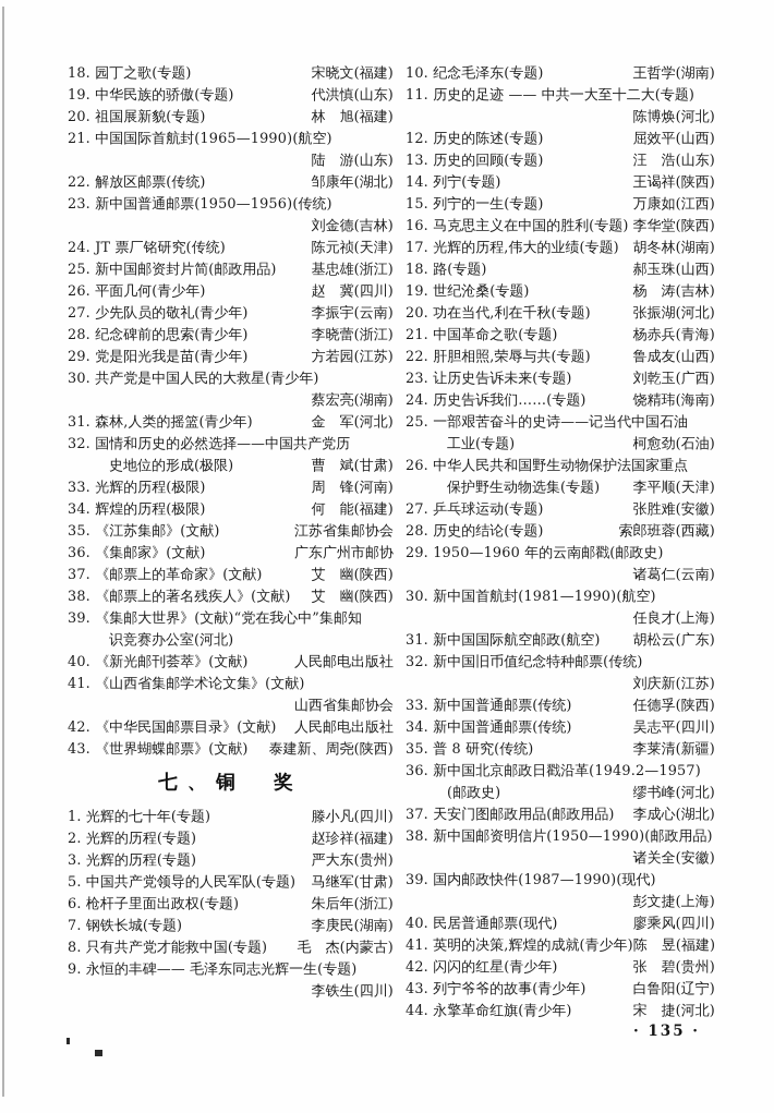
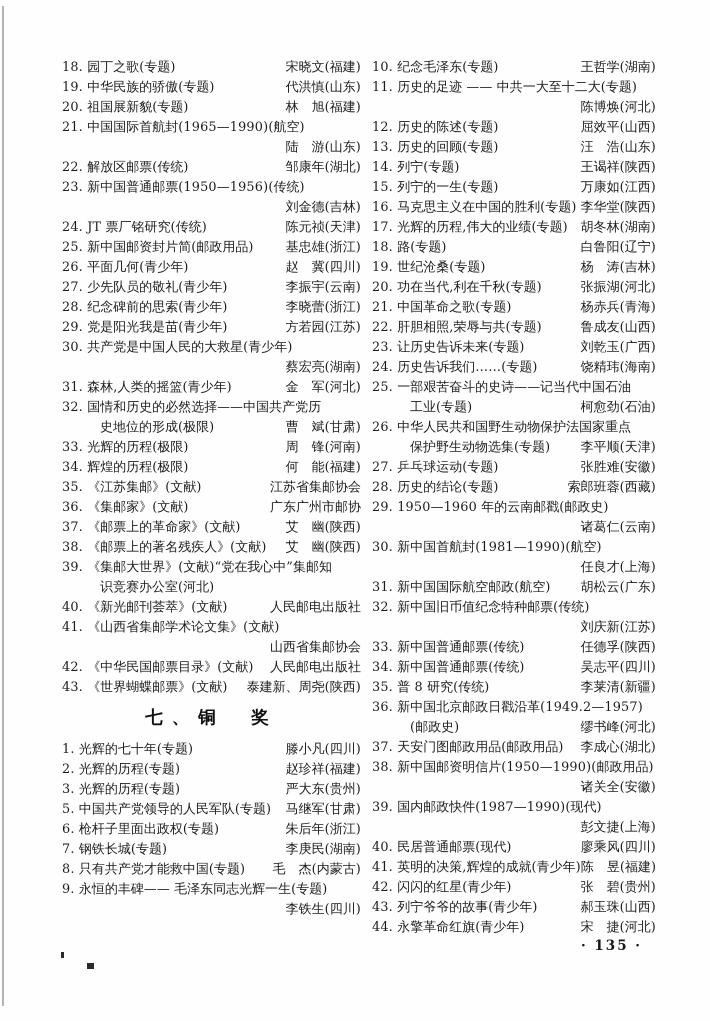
  18. 园丁之歌(专题)
  宋晓文(福建)
  19. 中华民族的骄傲(专题)
  代洪慎(山东)
  20. 祖国展新貌(专题)
  林 旭(福建)
  21. 中国国际首航封(1965—1990)(航空)
  陆 游(山东)
  22. 解放区邮票(传统)
  邹康年(湖北)
  23. 新中国普通邮票(1950—1956)(传统)
  刘金德(吉林)
  24. JT 票厂铭研究(传统)
  陈元祯(天津)
  25. 新中国邮资封片简(邮政用品)
  基忠雄(浙江)
  26. 平面几何(青少年)
  赵 冀(四川)
  27. 少先队员的敬礼(青少年)
  李振宇(云南)
  28. 纪念碑前的思索(青少年)
  李晓蕾(浙江)
  29. 党是阳光我是苗(青少年)
  方若园(江苏)
  30. 共产党是中国人民的大救星(青少年)
  蔡宏亮(湖南)
  31. 森林,人类的摇篮(青少年)
  金 军(河北)
  32. 国情和历史的必然选择——中国共产党历
  史地位的形成(极限)
  曹 斌(甘肃)
  33. 光辉的历程(极限)
  周 锋(河南)
  34. 辉煌的历程(极限)
  何 能(福建)
  35. 《江苏集邮》(文献)
  江苏省集邮协会
  36. 《集邮家》(文献)
  广东广州市邮协
  37. 《邮票上的革命家》(文献)
  艾 幽(陕西)
  38. 《邮票上的著名残疾人》(文献)
  艾 幽(陕西)
  39. 《集邮大世界》(文献)“党在我心中”集邮知
  识竞赛办公室(河北)
  40. 《新光邮刊荟萃》(文献)
  人民邮电出版社
  41. 《山西省集邮学术论文集》(文献)
  山西省集邮协会
  42. 《中华民国邮票目录》(文献)
  人民邮电出版社
  43. 《世界蝴蝶邮票》(文献)
  泰建新、周尧(陕西)
  七、铜 奖
  1. 光辉的七十年(专题)
  滕小凡(四川)
  2. 光辉的历程(专题)
  赵珍祥(福建)
  3. 光辉的历程(专题)
  严大东(贵州)
  5. 中国共产党领导的人民军队(专题)
  马继军(甘肃)
  6. 枪杆子里面出政权(专题)
  朱后年(浙江)
  7. 钢铁长城(专题)
  李庚民(湖南)
  8. 只有共产党才能救中国(专题)
  毛 杰(内蒙古)
  9. 永恒的丰碑—— 毛泽东同志光辉一生(专题)
  李铁生(四川)
  10. 纪念毛泽东(专题)
  王哲学(湖南)
  11. 历史的足迹 —— 中共一大至十二大(专题)
  陈博焕(河北)
  12. 历史的陈述(专题)
  屈效平(山西)
  13. 历史的回顾(专题)
  汪 浩(山东)
  14. 列宁(专题)
  王谒祥(陕西)
  15. 列宁的一生(专题)
  万康如(江西)
  16. 马克思主义在中国的胜利(专题)
  李华堂(陕西)
  17. 光辉的历程,伟大的业绩(专题)
  胡冬林(湖南)
  18. 路(专题)
- 郝玉珠(山西)
+ 白鲁阳(辽宁)
  19. 世纪沧桑(专题)
  杨 涛(吉林)
  20. 功在当代,利在千秋(专题)
  张振湖(河北)
  21. 中国革命之歌(专题)
  杨赤兵(青海)
  22. 肝胆相照,荣辱与共(专题)
  鲁成友(山西)
  23. 让历史告诉未来(专题)
  刘乾玉(广西)
  24. 历史告诉我们……(专题)
  饶精玮(海南)
  25. 一部艰苦奋斗的史诗——记当代中国石油
  工业(专题)
  柯愈劲(石油)
  26. 中华人民共和国野生动物保护法国家重点
  保护野生动物选集(专题)
  李平顺(天津)
  27. 乒乓球运动(专题)
  张胜难(安徽)
  28. 历史的结论(专题)
  索郎班蓉(西藏)
  29. 1950—1960 年的云南邮戳(邮政史)
  诸葛仁(云南)
  30. 新中国首航封(1981—1990)(航空)
  任良才(上海)
  31. 新中国国际航空邮政(航空)
  胡松云(广东)
  32. 新中国旧币值纪念特种邮票(传统)
  刘庆新(江苏)
  33. 新中国普通邮票(传统)
  任德孚(陕西)
  34. 新中国普通邮票(传统)
  吴志平(四川)
  35. 普 8 研究(传统)
  李莱清(新疆)
  36. 新中国北京邮政日戳沿革(1949.2—1957)
  (邮政史)
  缪书峰(河北)
  37. 天安门图邮政用品(邮政用品)
  李成心(湖北)
  38. 新中国邮资明信片(1950—1990)(邮政用品)
  诸关全(安徽)
  39. 国内邮政快件(1987—1990)(现代)
  彭文捷(上海)
  40. 民居普通邮票(现代)
  廖乘风(四川)
  41. 英明的决策,辉煌的成就(青少年)
  陈 昱(福建)
  42. 闪闪的红星(青少年)
  张 碧(贵州)
  43. 列宁爷爷的故事(青少年)
- 白鲁阳(辽宁)
+ 郝玉珠(山西)
  44. 永擎革命红旗(青少年)
  宋 捷(河北)
  · 135 ·
